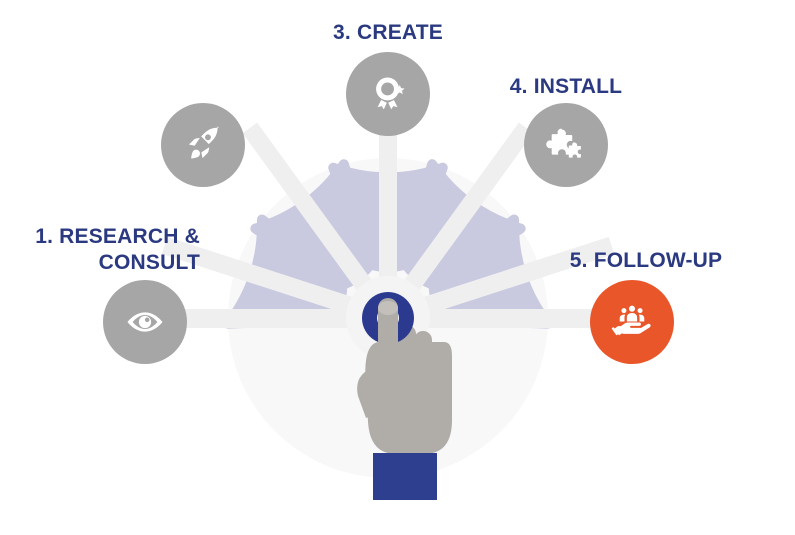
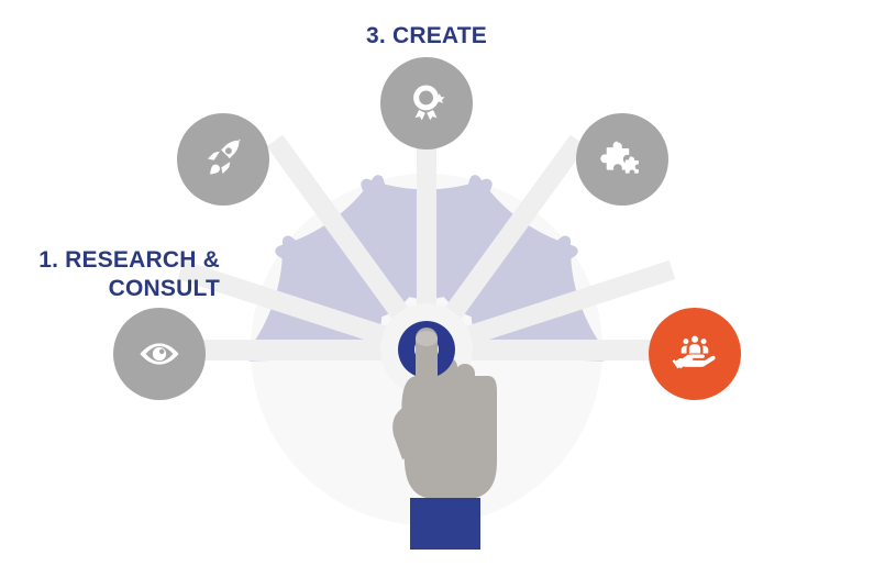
  1. RESEARCH &
  CONSULT
  3. CREATE
- 4. INSTALL
- 5. FOLLOW-UP
